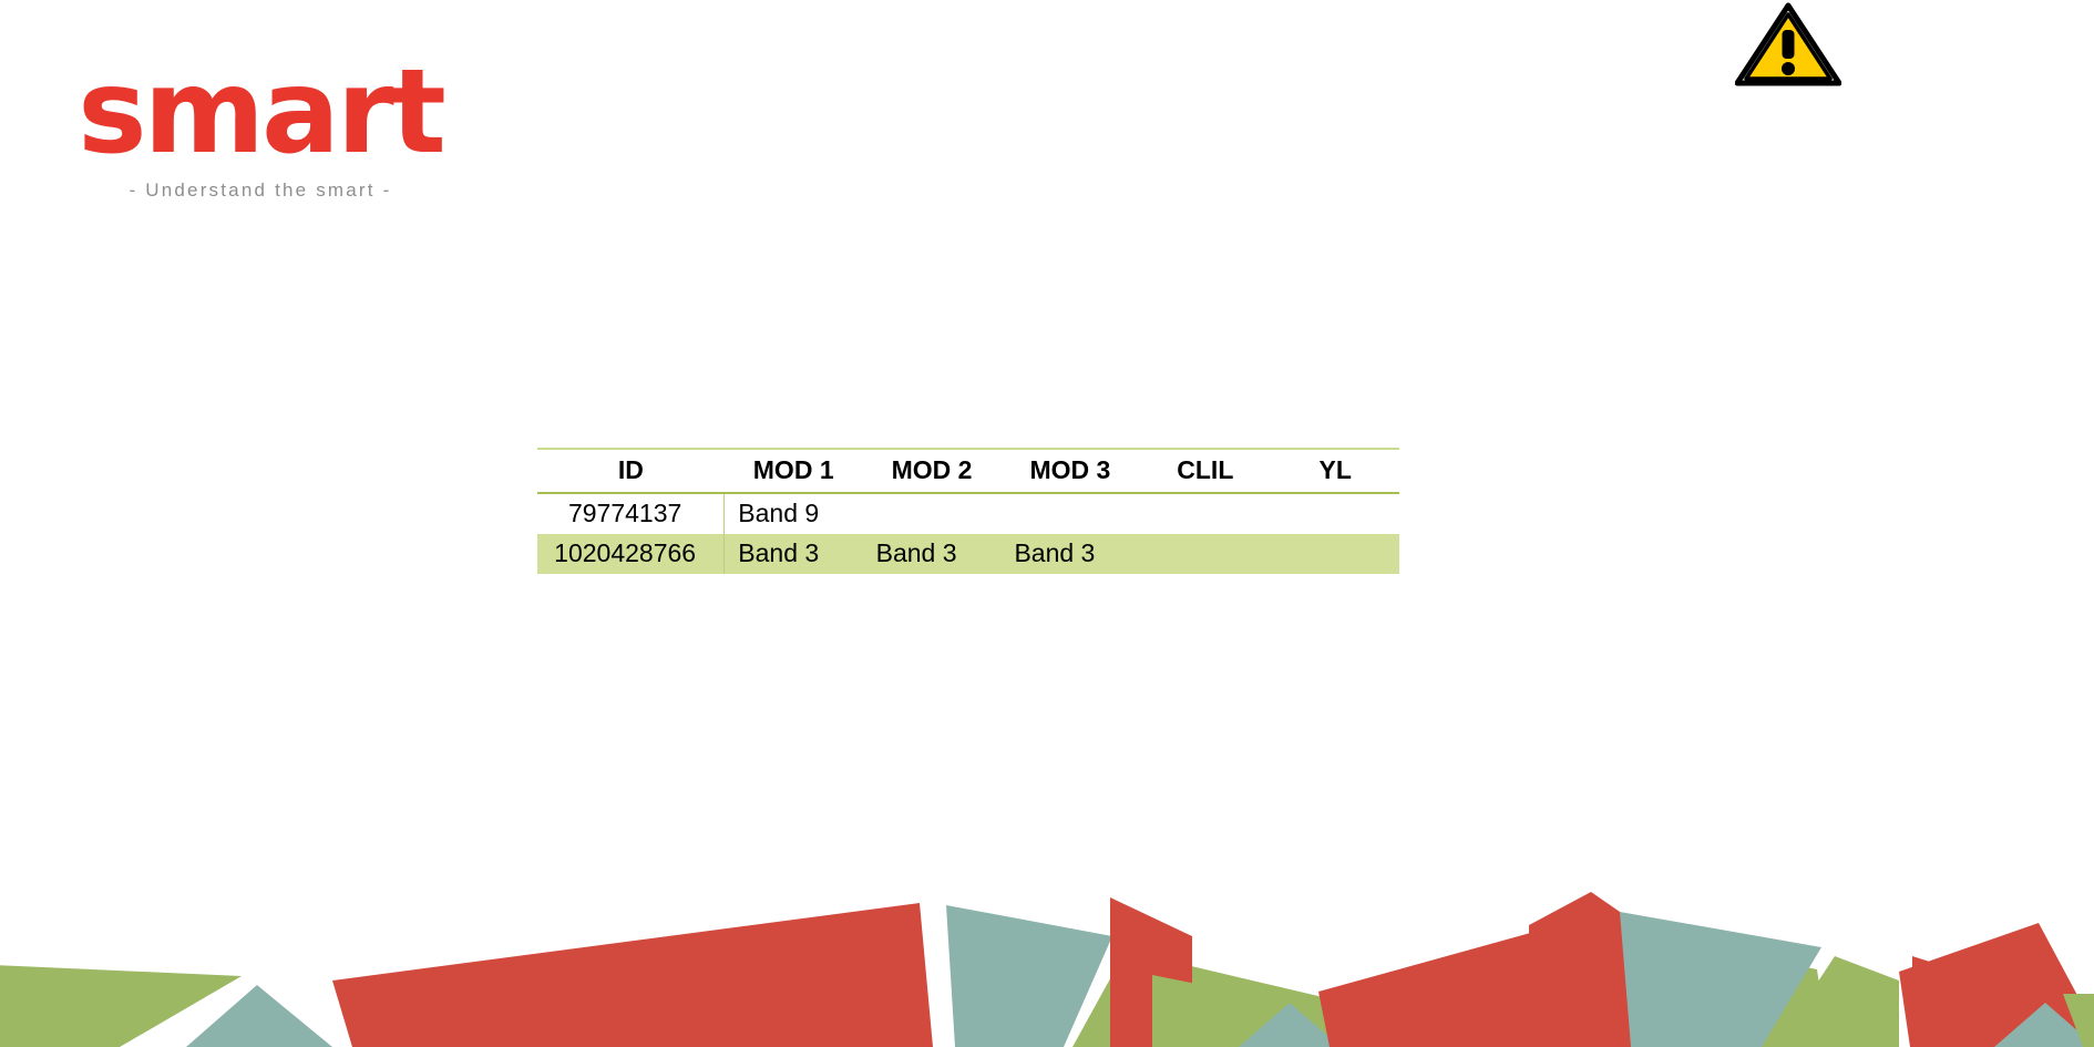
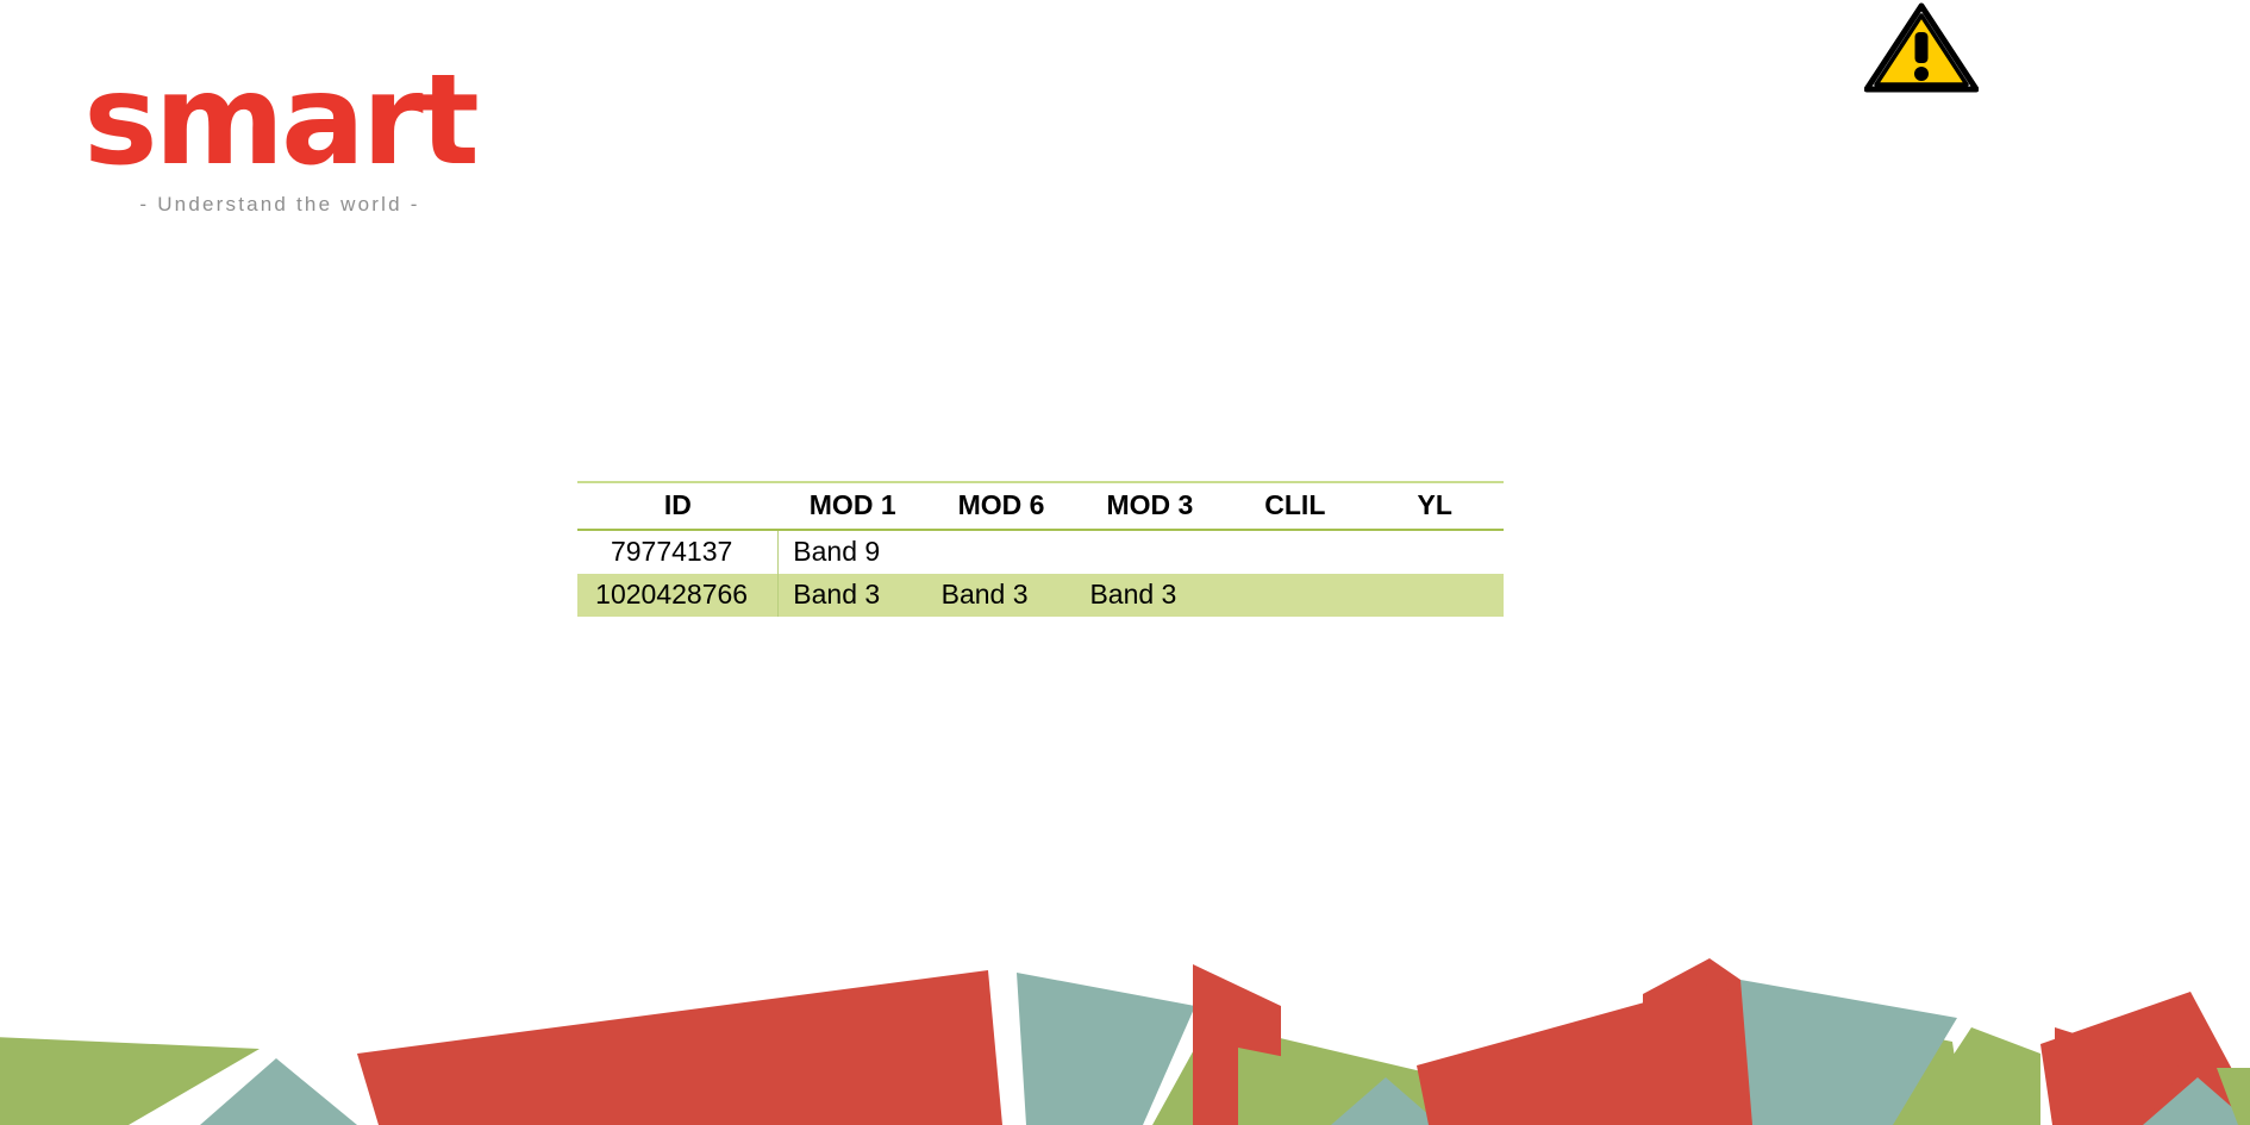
  smart
- - Understand the smart -
+ - Understand the world -
- ID	MOD 1	MOD 2	MOD 3	CLIL	YL
+ ID	MOD 1	MOD 6	MOD 3	CLIL	YL
  79774137	Band 9
  1020428766	Band 3	Band 3	Band 3
